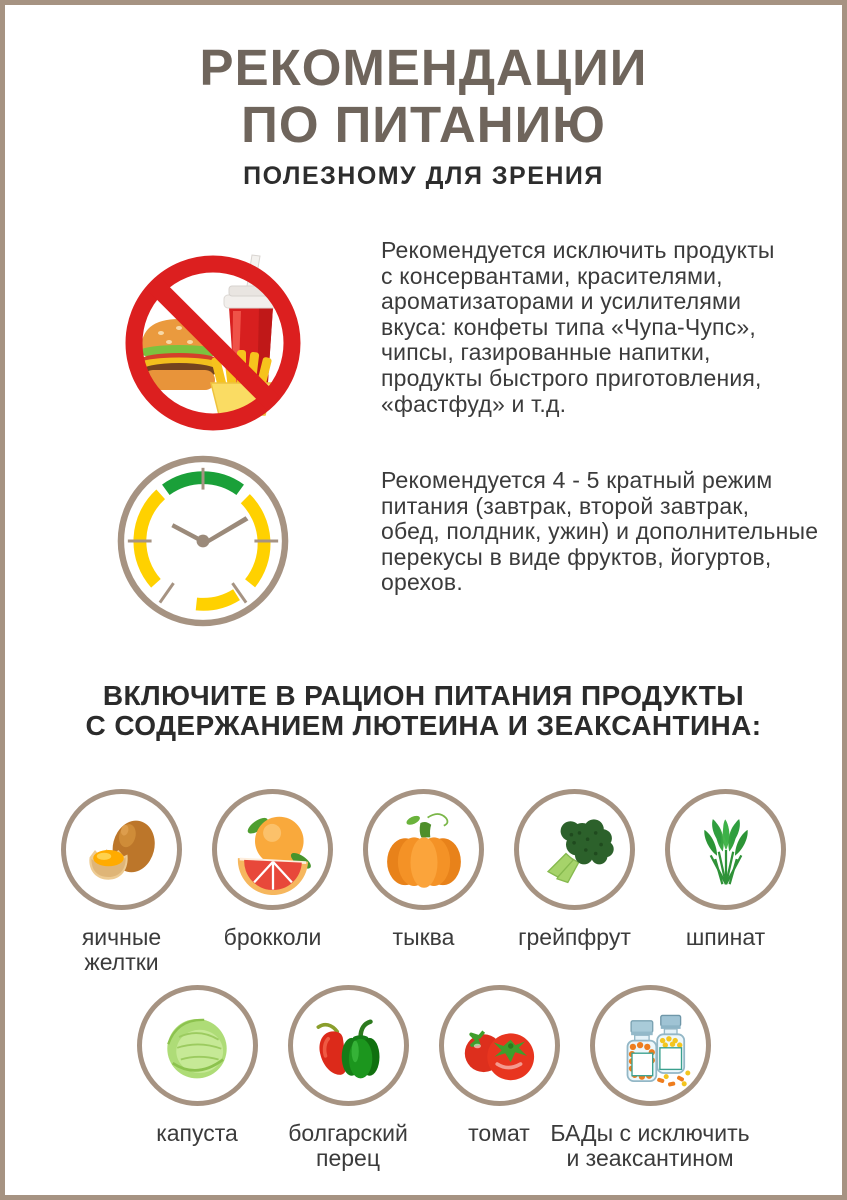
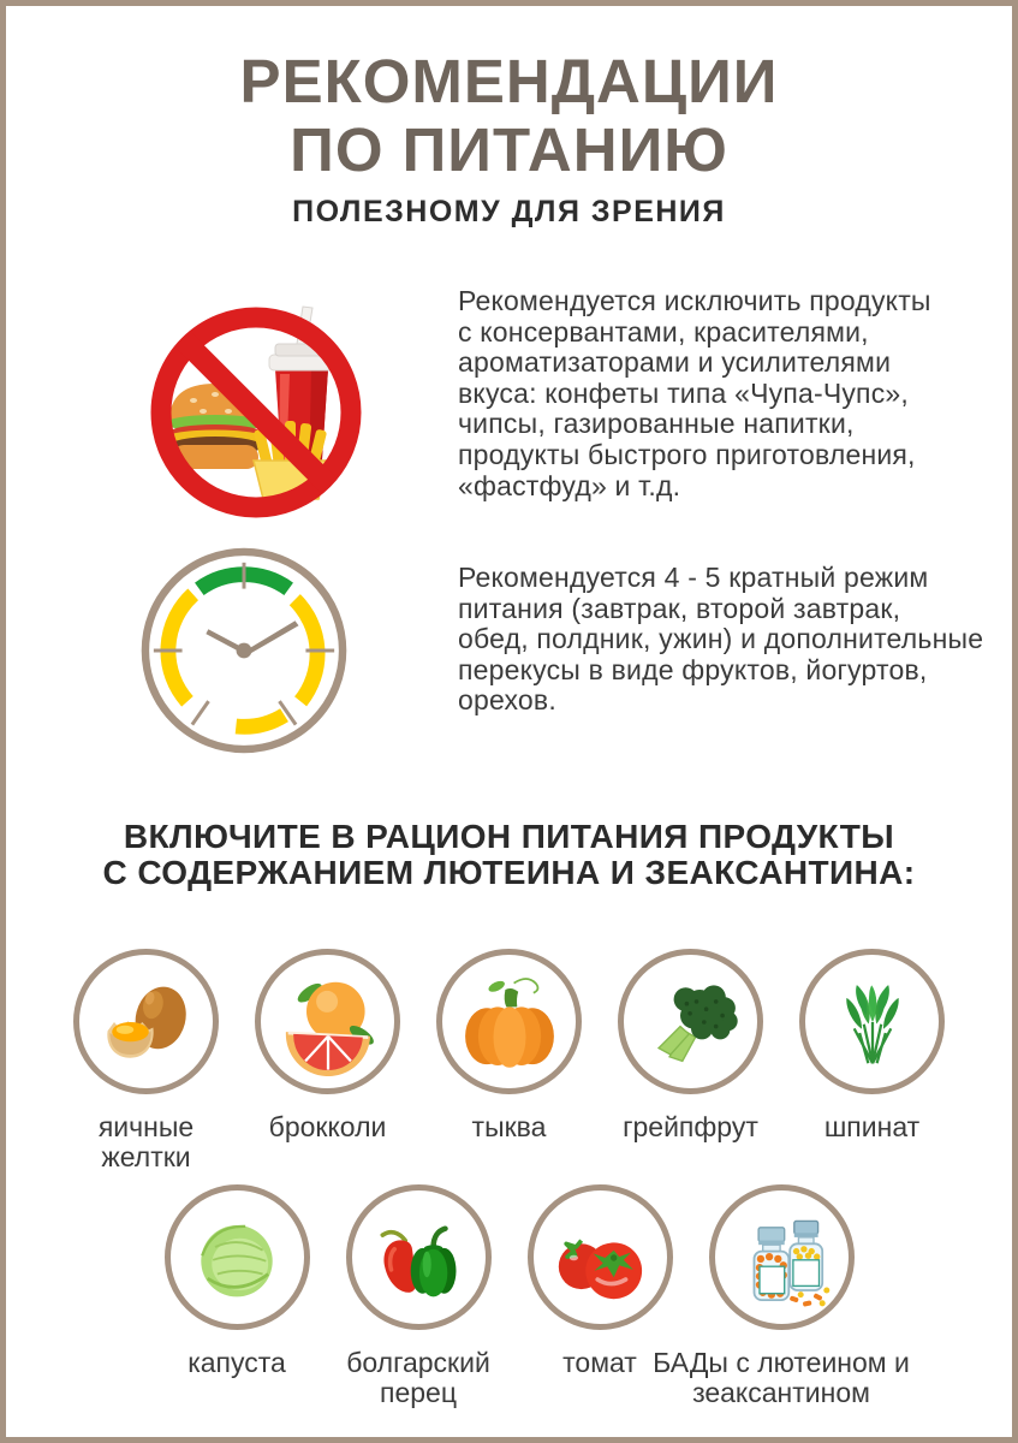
  РЕКОМЕНДАЦИИ
  ПО ПИТАНИЮ
  ПОЛЕЗНОМУ ДЛЯ ЗРЕНИЯ
  Рекомендуется исключить продукты
  с консервантами, красителями,
  ароматизаторами и усилителями
  вкуса: конфеты типа «Чупа-Чупс»,
  чипсы, газированные напитки,
  продукты быстрого приготовления,
  «фастфуд» и т.д.
  Рекомендуется 4 - 5 кратный режим
  питания (завтрак, второй завтрак,
  обед, полдник, ужин) и дополнительные
  перекусы в виде фруктов, йогуртов,
  орехов.
  ВКЛЮЧИТЕ В РАЦИОН ПИТАНИЯ ПРОДУКТЫ
  С СОДЕРЖАНИЕМ ЛЮТЕИНА И ЗЕАКСАНТИНА:
  яичные желтки
  брокколи
  тыква
  грейпфрут
  шпинат
  капуста
  болгарский перец
  томат
- БАДы с исключить и зеаксантином
+ БАДы с лютеином и зеаксантином
